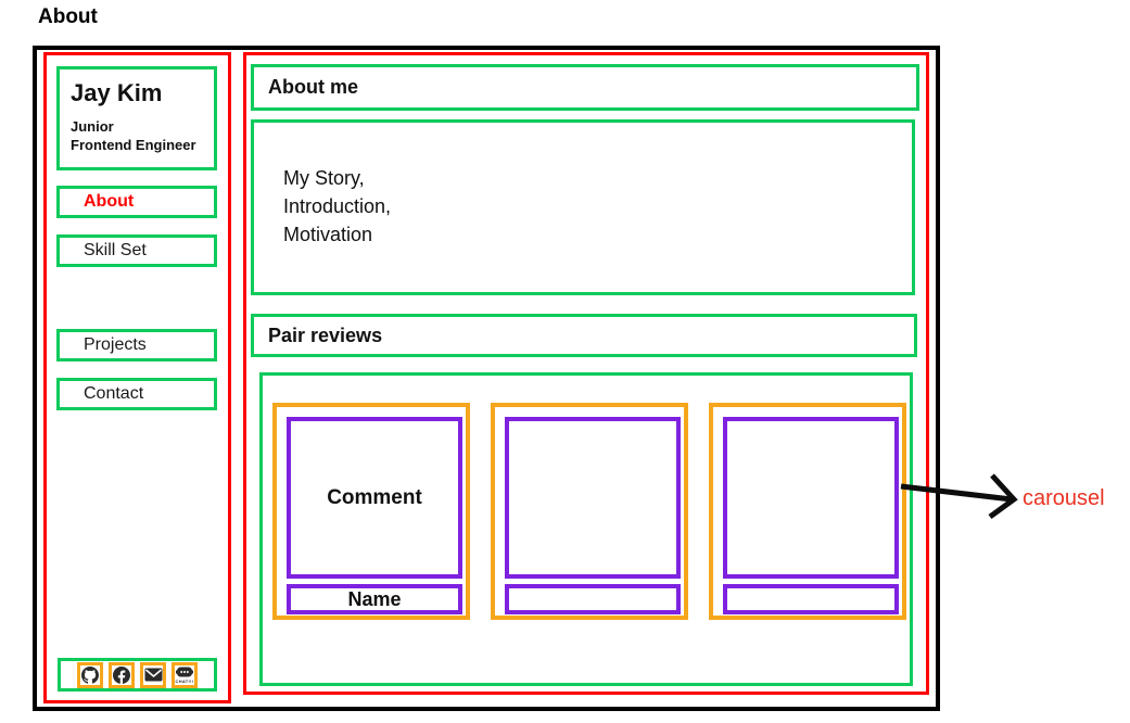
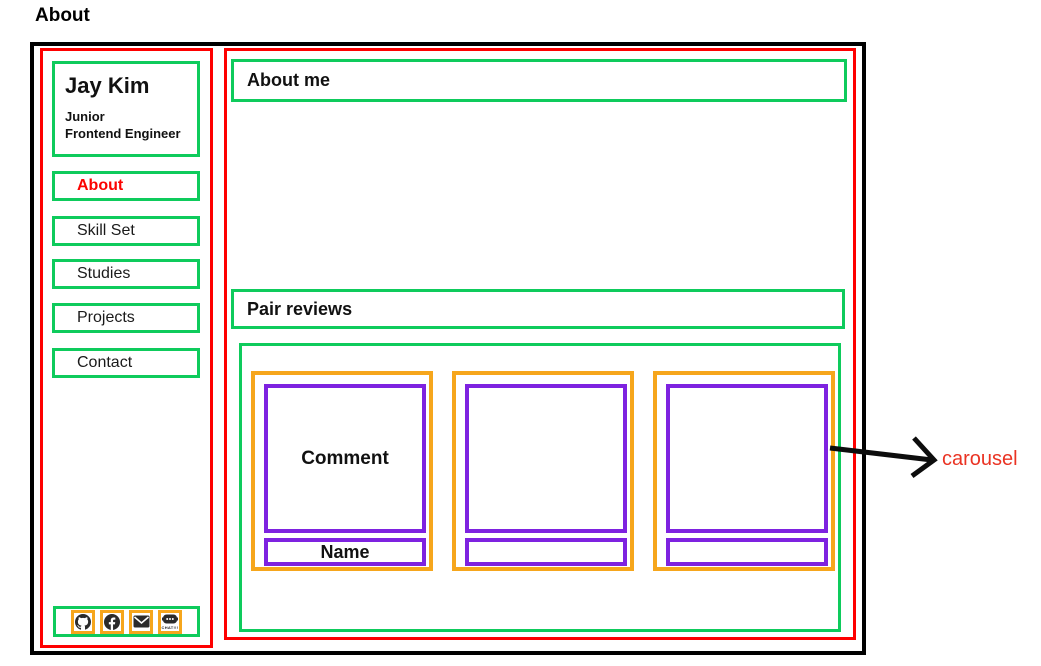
  About
  Jay Kim
  Junior
  Frontend Engineer
  About
  Skill Set
+ Studies
  Projects
  Contact
  About me
- My Story,
- Introduction,
- Motivation
  Pair reviews
  Comment
  Name
  carousel
